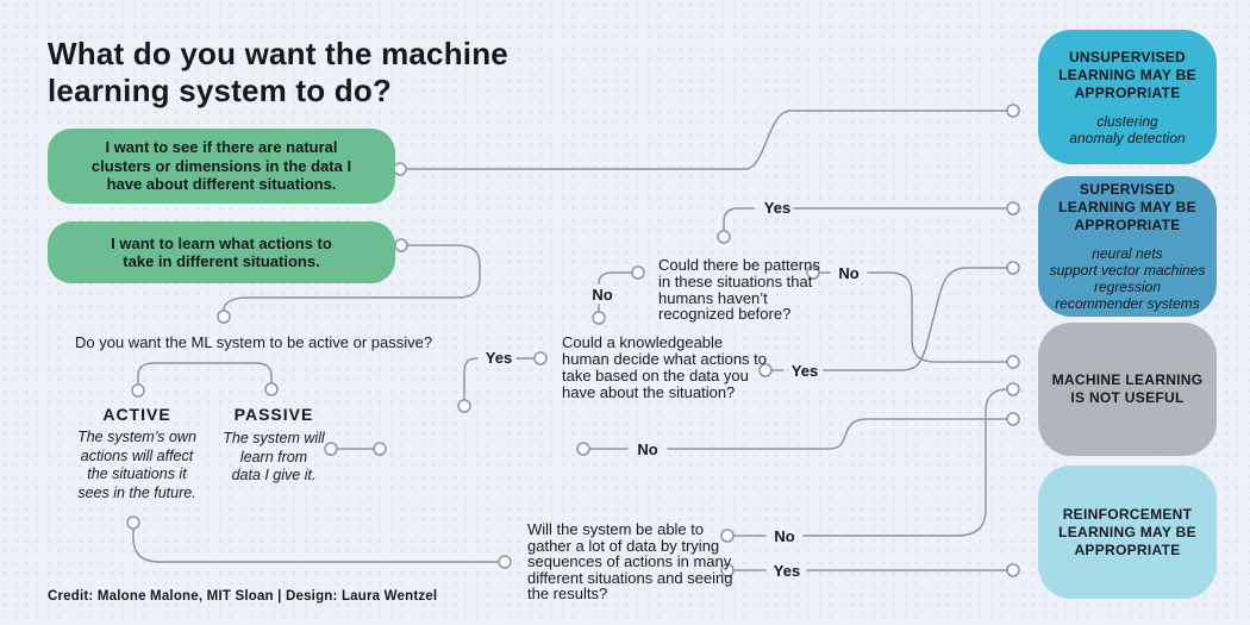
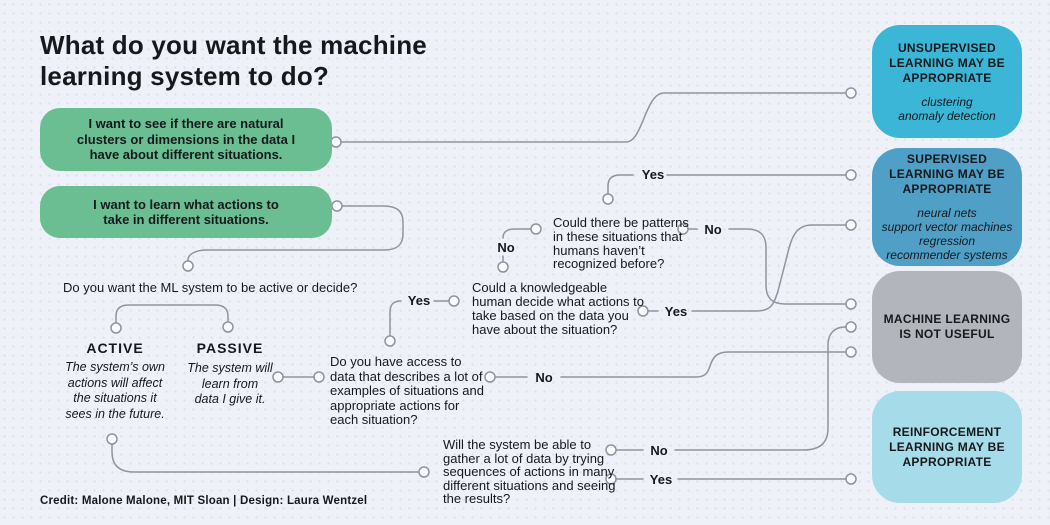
  What do you want the machine
  learning system to do?
  I want to see if there are natural
  clusters or dimensions in the data I
  have about different situations.
  I want to learn what actions to
  take in different situations.
- Do you want the ML system to be active or passive?
+ Do you want the ML system to be active or decide?
+ Do you have access to
+ data that describes a lot of
+ examples of situations and
+ appropriate actions for
+ each situation?
  Could a knowledgeable
  human decide what actions to
  take based on the data you
  have about the situation?
  Could there be patterns
  in these situations that
  humans haven’t
  recognized before?
  Will the system be able to
  gather a lot of data by trying
  sequences of actions in many
  different situations and seeing
  the results?
  ACTIVE
  PASSIVE
  The system’s own
  actions will affect
  the situations it
  sees in the future.
  The system will
  learn from
  data I give it.
  Yes
  No
  Yes
  No
  Yes
  No
  No
  Yes
  UNSUPERVISED
  LEARNING MAY BE
  APPROPRIATE
  clustering
  anomaly detection
  SUPERVISED
  LEARNING MAY BE
  APPROPRIATE
  neural nets
  support vector machines
  regression
  recommender systems
  MACHINE LEARNING
  IS NOT USEFUL
  REINFORCEMENT
  LEARNING MAY BE
  APPROPRIATE
  Credit: Malone Malone, MIT Sloan | Design: Laura Wentzel
